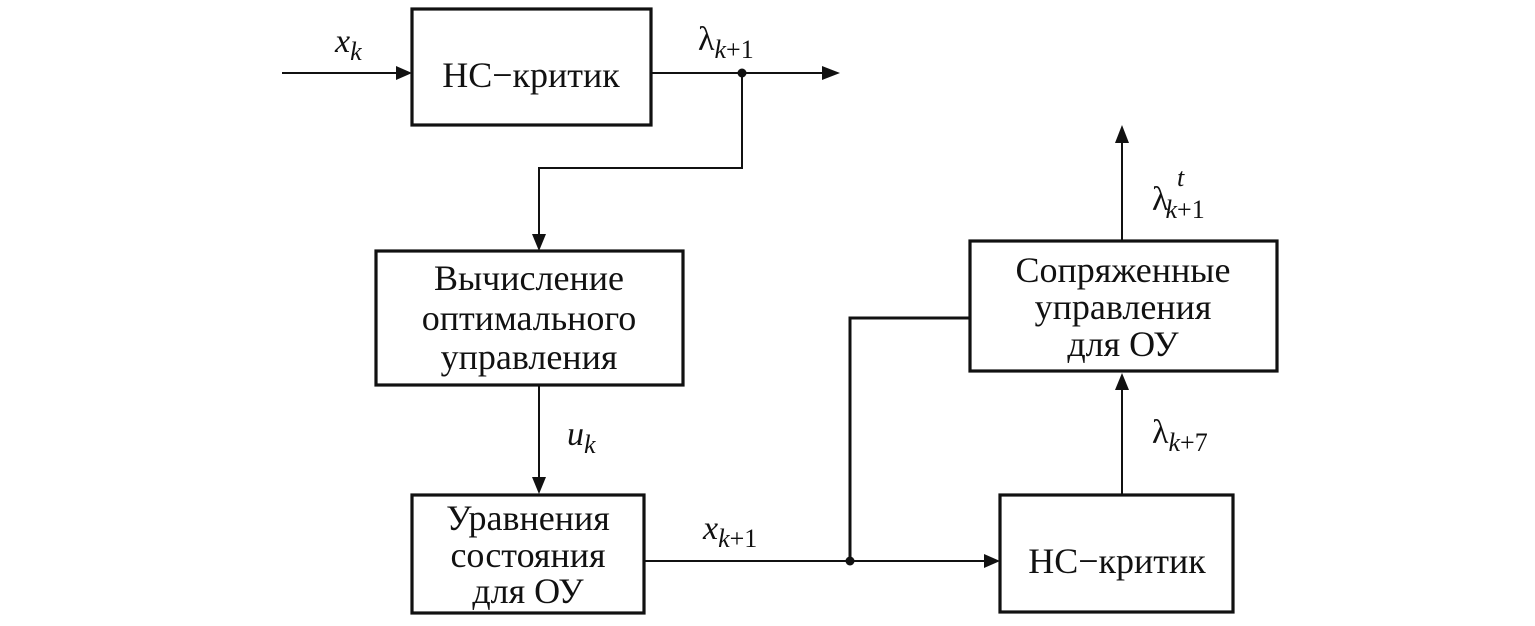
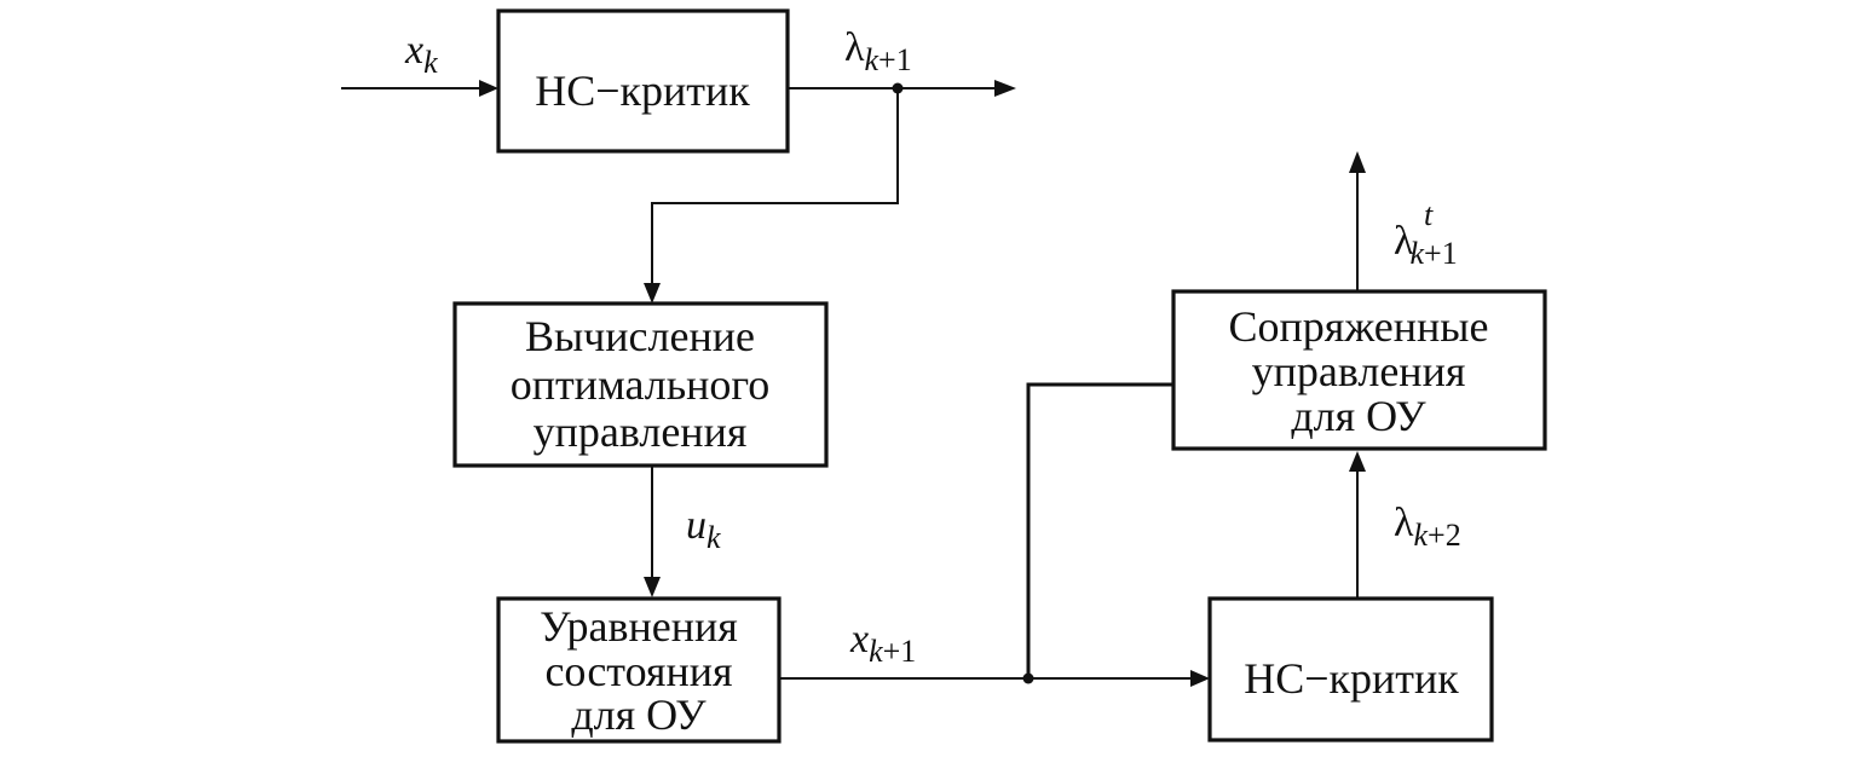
  НС−критик
  Вычисление
  оптимального
  управления
  Уравнения
  состояния
  для ОУ
  НС−критик
  Сопряженные
  управления
  для ОУ
  xk
  λk+1
  uk
  xk+1
- λk+7
+ λk+2
  λk+1
  t
